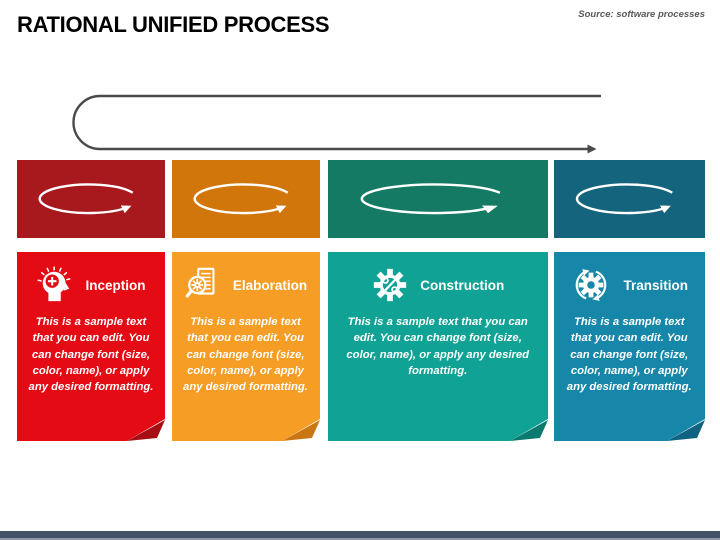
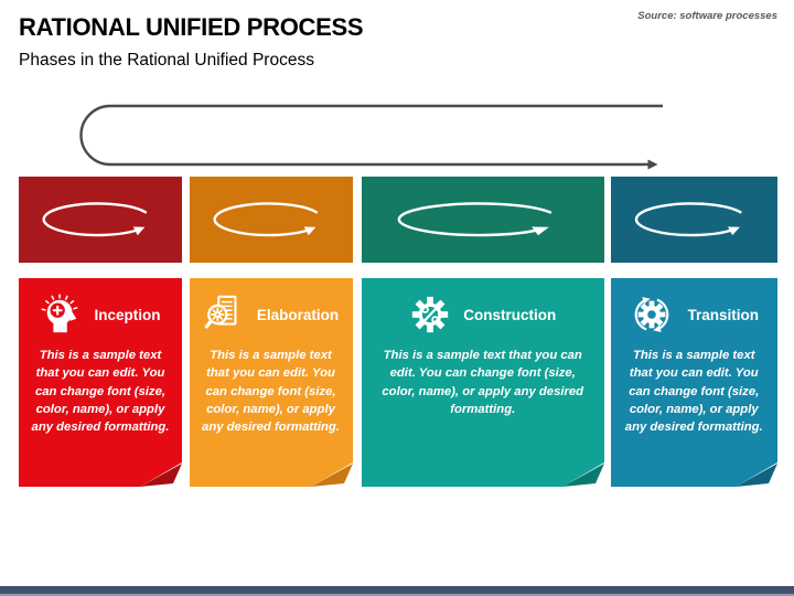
  RATIONAL UNIFIED PROCESS
  Source: software processes
+ Phases in the Rational Unified Process
  Inception
  This is a sample text that you can edit. You can change font (size, color, name), or apply any desired formatting.
  Elaboration
  This is a sample text that you can edit. You can change font (size, color, name), or apply any desired formatting.
  Construction
  This is a sample text that you can edit. You can change font (size, color, name), or apply any desired formatting.
  Transition
  This is a sample text that you can edit. You can change font (size, color, name), or apply any desired formatting.
